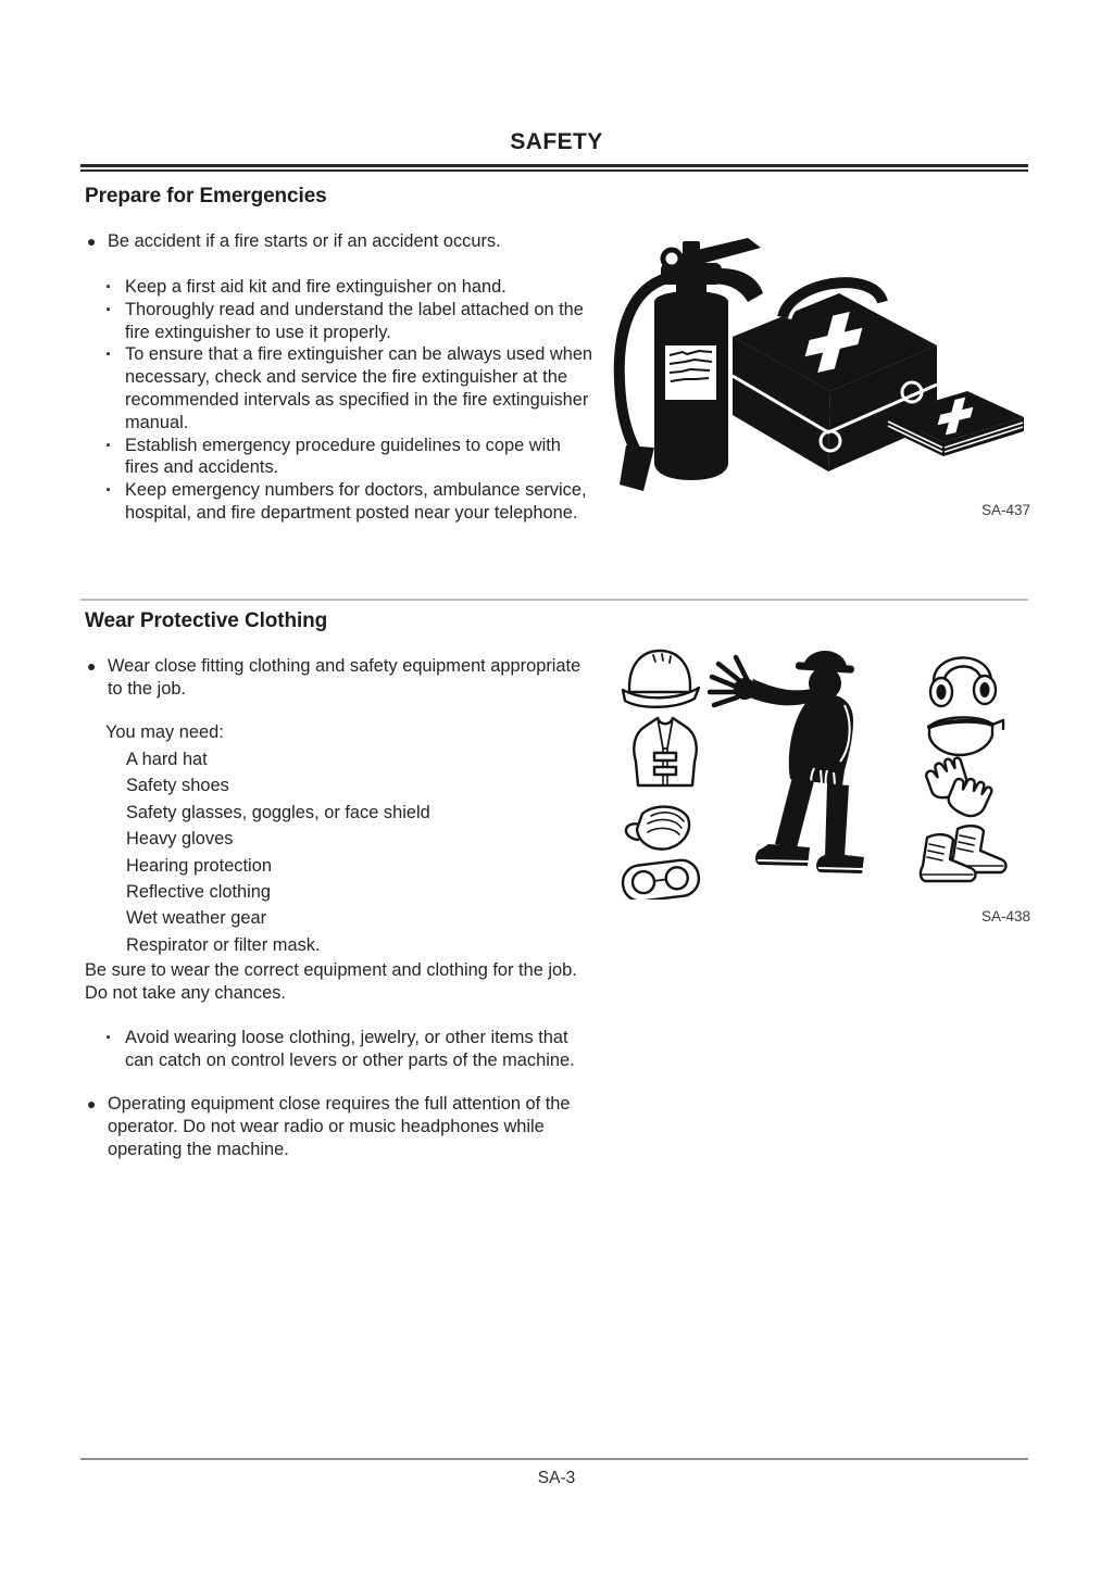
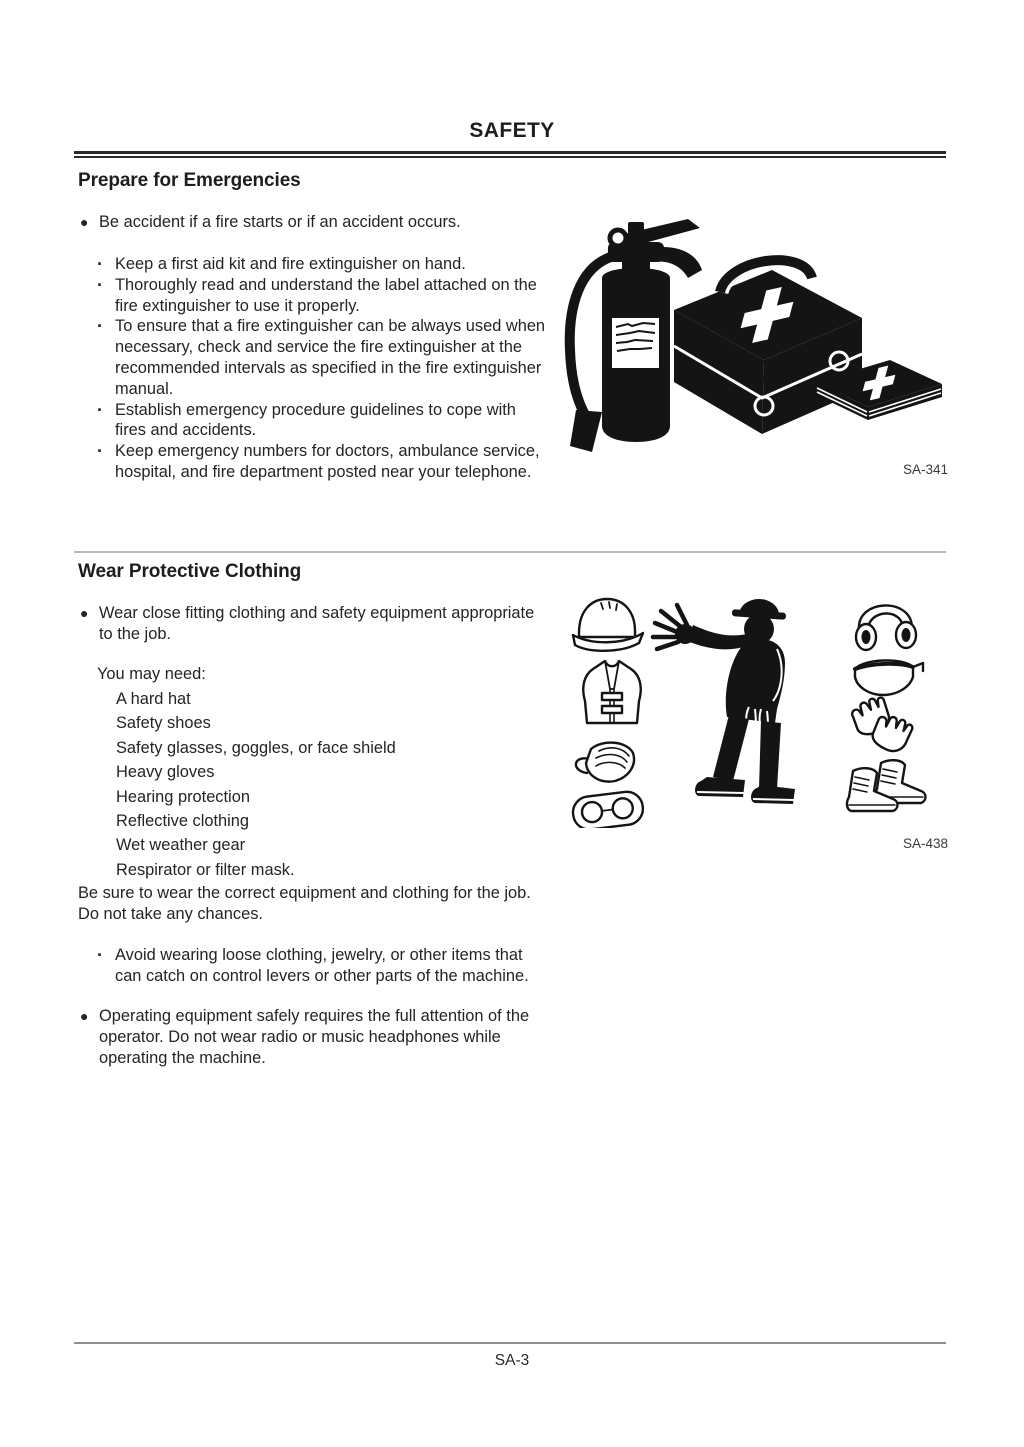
  SAFETY
  Prepare for Emergencies
  ●
  Be accident if a fire starts or if an accident occurs.
  ·
  Keep a first aid kit and fire extinguisher on hand.
  ·
  Thoroughly read and understand the label attached on the fire extinguisher to use it properly.
  ·
  To ensure that a fire extinguisher can be always used when necessary, check and service the fire extinguisher at the recommended intervals as specified in the fire extinguisher manual.
  ·
  Establish emergency procedure guidelines to cope with fires and accidents.
  ·
  Keep emergency numbers for doctors, ambulance service, hospital, and fire department posted near your telephone.
- SA-437
+ SA-341
  Wear Protective Clothing
  ●
  Wear close fitting clothing and safety equipment appropriate to the job.
  You may need:
  A hard hat
  Safety shoes
  Safety glasses, goggles, or face shield
  Heavy gloves
  Hearing protection
  Reflective clothing
  Wet weather gear
  Respirator or filter mask.
  Be sure to wear the correct equipment and clothing for the job. Do not take any chances.
  ·
  Avoid wearing loose clothing, jewelry, or other items that can catch on control levers or other parts of the machine.
  ●
- Operating equipment close requires the full attention of the operator. Do not wear radio or music headphones while operating the machine.
+ Operating equipment safely requires the full attention of the operator. Do not wear radio or music headphones while operating the machine.
  SA-438
  SA-3
